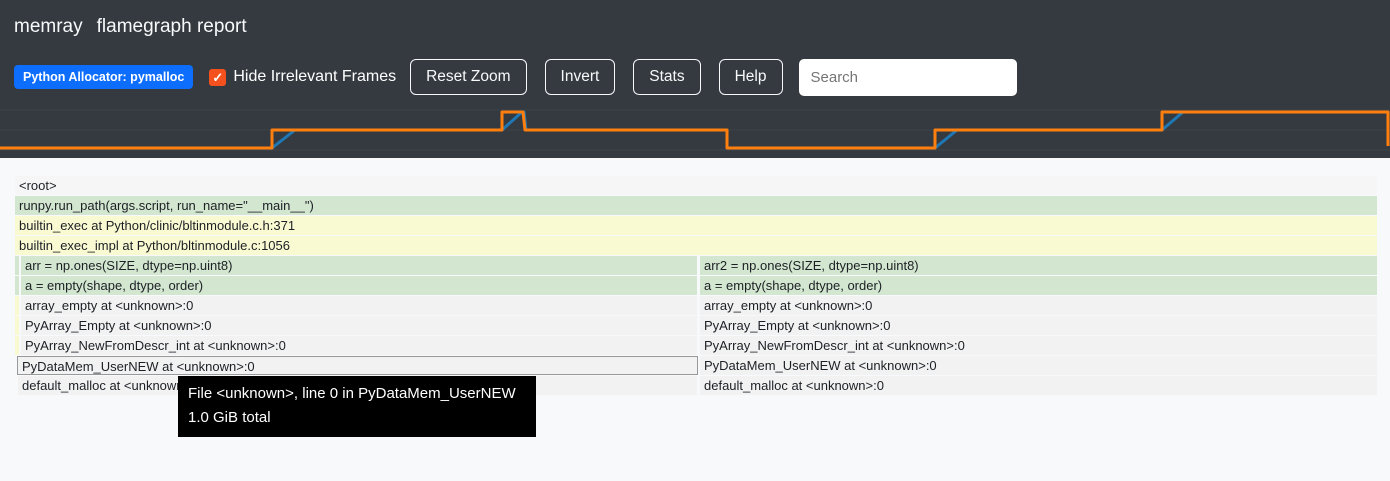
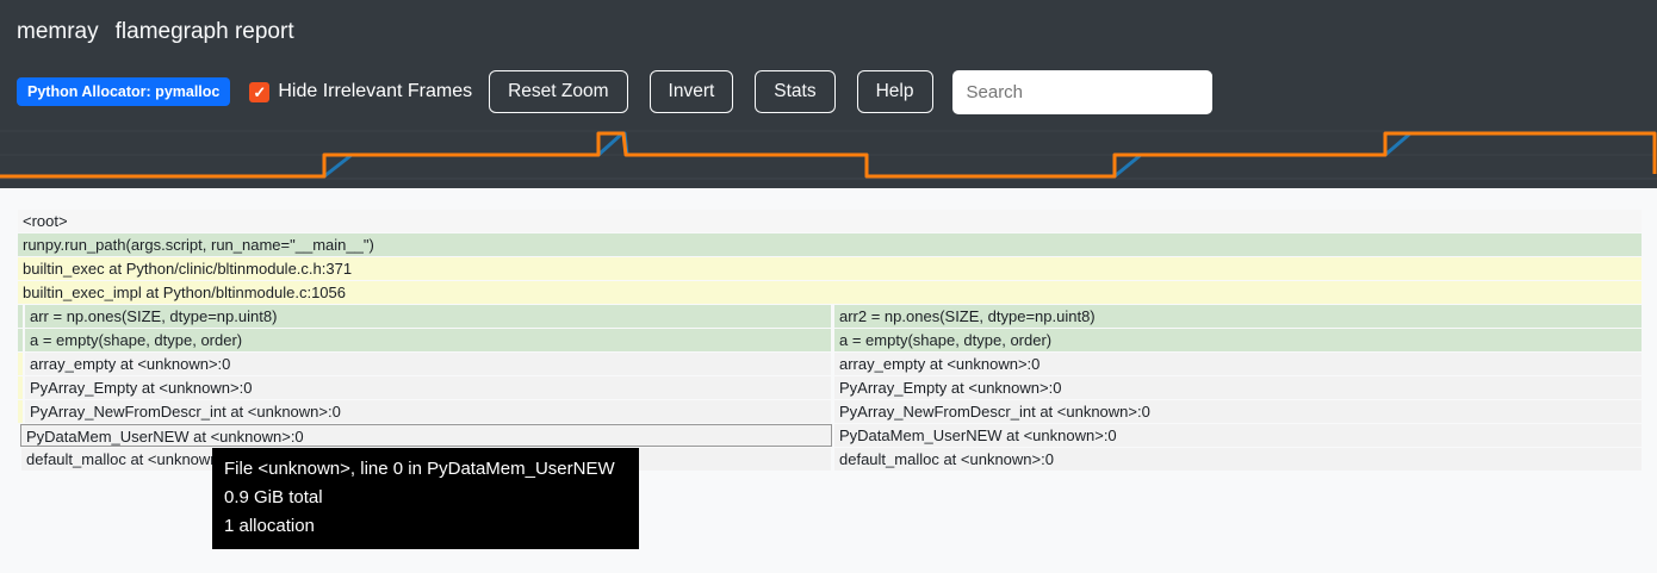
  memray flamegraph report
  Python Allocator: pymalloc
  Hide Irrelevant Frames
  Reset Zoom
  Invert
  Stats
  Help
  Search
  <root>
  runpy.run_path(args.script, run_name="__main__")
  builtin_exec at Python/clinic/bltinmodule.c.h:371
  builtin_exec_impl at Python/bltinmodule.c:1056
  arr = np.ones(SIZE, dtype=np.uint8)
  arr2 = np.ones(SIZE, dtype=np.uint8)
  a = empty(shape, dtype, order)
  a = empty(shape, dtype, order)
  array_empty at <unknown>:0
  array_empty at <unknown>:0
  PyArray_Empty at <unknown>:0
  PyArray_Empty at <unknown>:0
  PyArray_NewFromDescr_int at <unknown>:0
  PyArray_NewFromDescr_int at <unknown>:0
  PyDataMem_UserNEW at <unknown>:0
  PyDataMem_UserNEW at <unknown>:0
  default_malloc at <unknow
  default_malloc at <unknown>:0
  File <unknown>, line 0 in PyDataMem_UserNEW
- 1.0 GiB total
+ 0.9 GiB total
+ 1 allocation
